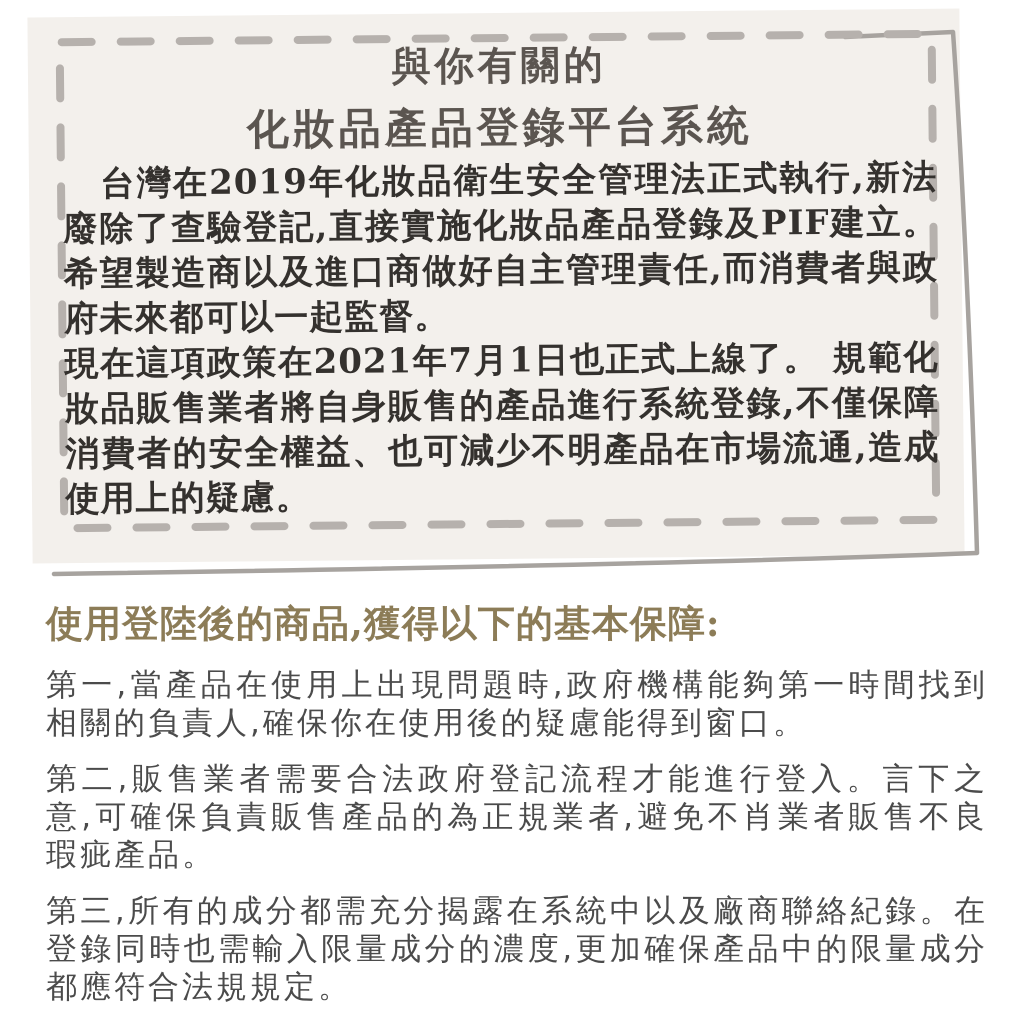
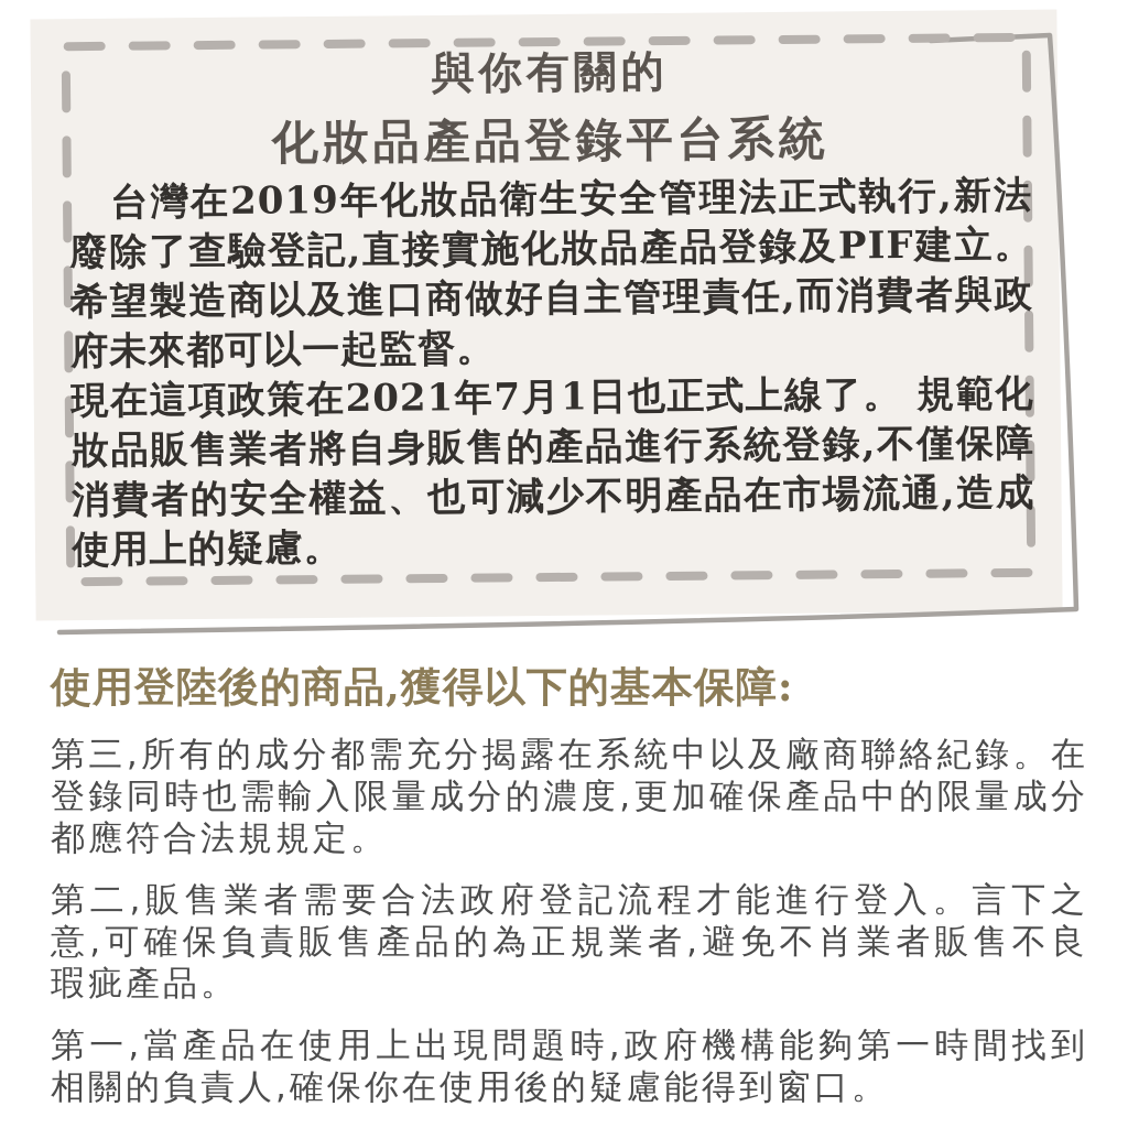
  與你有關的
  化妝品產品登錄平台系統
  台灣在2019年化妝品衛生安全管理法正式執行,新法廢除了查驗登記,直接實施化妝品產品登錄及PIF建立。希望製造商以及進口商做好自主管理責任,而消費者與政府未來都可以一起監督。
  現在這項政策在2021年7月1日也正式上線了。 規範化妝品販售業者將自身販售的產品進行系統登錄,不僅保障消費者的安全權益、也可減少不明產品在市場流通,造成使用上的疑慮。
  使用登陸後的商品,獲得以下的基本保障:
- 第一,當產品在使用上出現問題時,政府機構能夠第一時間找到相關的負責人,確保你在使用後的疑慮能得到窗口。
+ 第三,所有的成分都需充分揭露在系統中以及廠商聯絡紀錄。在登錄同時也需輸入限量成分的濃度,更加確保產品中的限量成分都應符合法規規定。
  第二,販售業者需要合法政府登記流程才能進行登入。言下之意,可確保負責販售產品的為正規業者,避免不肖業者販售不良瑕疵產品。
- 第三,所有的成分都需充分揭露在系統中以及廠商聯絡紀錄。在登錄同時也需輸入限量成分的濃度,更加確保產品中的限量成分都應符合法規規定。
+ 第一,當產品在使用上出現問題時,政府機構能夠第一時間找到相關的負責人,確保你在使用後的疑慮能得到窗口。
